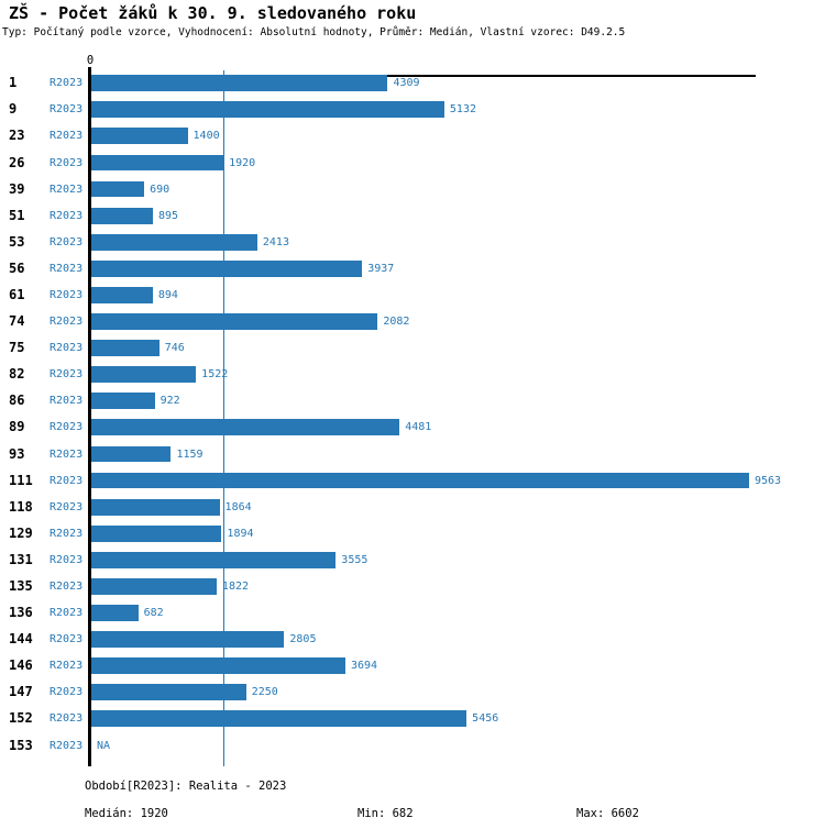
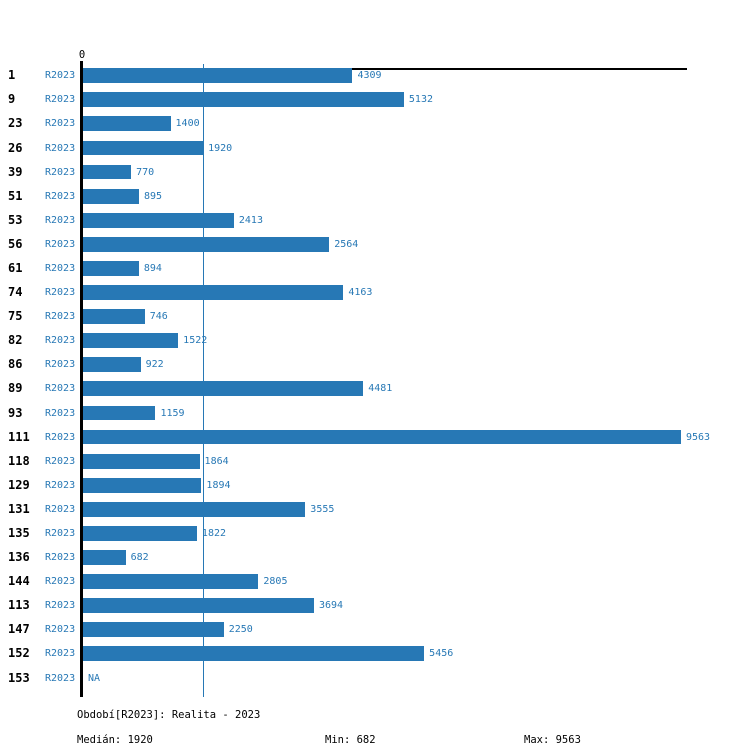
- ZŠ - Počet žáků k 30. 9. sledovaného roku
- Typ: Počítaný podle vzorce, Vyhodnocení: Absolutní hodnoty, Průměr: Medián, Vlastní vzorec: D49.2.5
  0
  1
  R2023
  4309
  9
  R2023
  5132
  23
  R2023
  1400
  26
  R2023
  1920
  39
  R2023
- 690
+ 770
  51
  R2023
  895
  53
  R2023
  2413
  56
  R2023
- 3937
+ 2564
  61
  R2023
  894
  74
  R2023
- 2082
+ 4163
  75
  R2023
  746
  82
  R2023
  1522
  86
  R2023
  922
  89
  R2023
  4481
  93
  R2023
  1159
  111
  R2023
  9563
  118
  R2023
  1864
  129
  R2023
  1894
  131
  R2023
  3555
  135
  R2023
  1822
  136
  R2023
  682
  144
  R2023
  2805
- 146
+ 113
  R2023
  3694
  147
  R2023
  2250
  152
  R2023
  5456
  153
  R2023
  NA
  Období[R2023]: Realita - 2023
  Medián: 1920
  Min: 682
- Max: 6602
+ Max: 9563
